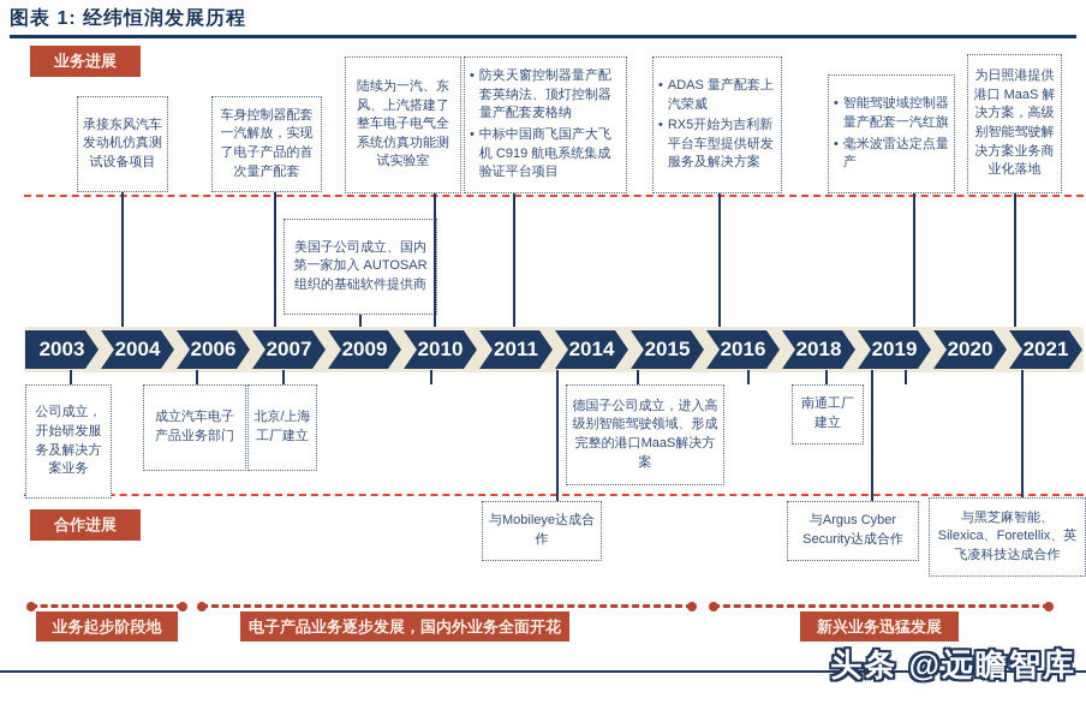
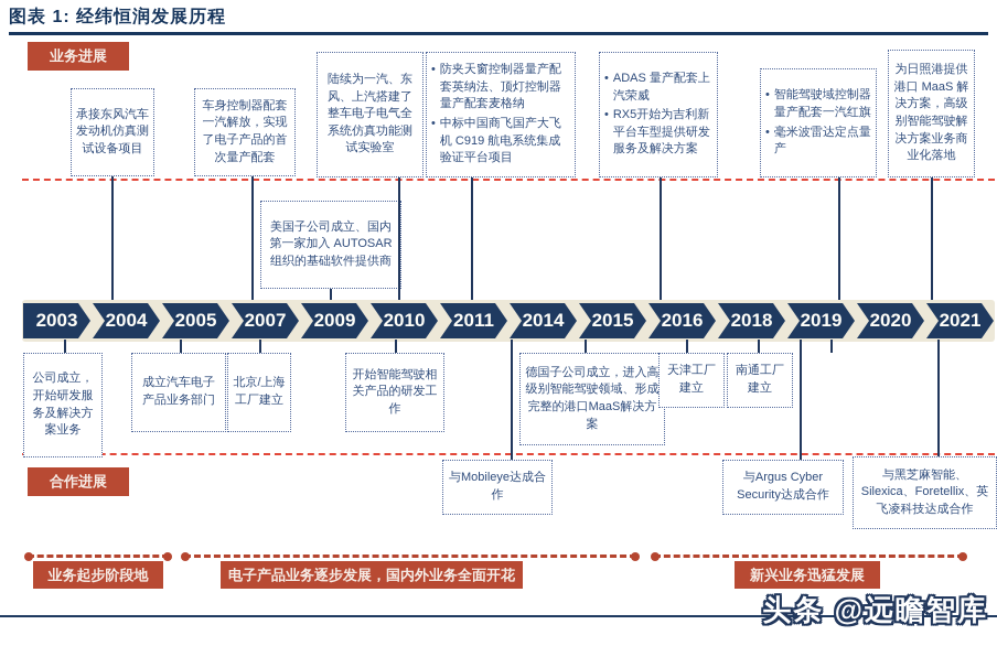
  图表 1: 经纬恒润发展历程
  业务进展
  合作进展
  承接东风汽车发动机仿真测试设备项目
  车身控制器配套一汽解放，实现了电子产品的首次量产配套
  陆续为一汽、东风、上汽搭建了整车电子电气全系统仿真功能测试实验室
  •
  防夹天窗控制器量产配套英纳法、顶灯控制器量产配套麦格纳
  •
  中标中国商飞国产大飞机 C919 航电系统集成验证平台项目
  •
  ADAS 量产配套上汽荣威
  •
  RX5开始为吉利新平台车型提供研发服务及解决方案
  •
  智能驾驶域控制器量产配套一汽红旗
  •
  毫米波雷达定点量产
  为日照港提供港口 MaaS 解决方案，高级别智能驾驶解决方案业务商业化落地
  美国子公司成立、国内第一家加入 AUTOSAR 组织的基础软件提供商
  2003
  2004
- 2006
+ 2005
  2007
  2009
  2010
  2011
  2014
  2015
  2016
  2018
  2019
  2020
  2021
  公司成立，开始研发服务及解决方案业务
  成立汽车电子产品业务部门
  北京/上海工厂建立
+ 开始智能驾驶相关产品的研发工作
  德国子公司成立，进入高级别智能驾驶领域、形成完整的港口MaaS解决方案
+ 天津工厂建立
  南通工厂建立
  与Mobileye达成合作
  与Argus Cyber Security达成合作
  与黑芝麻智能、Silexica、Foretellix、英飞凌科技达成合作
  业务起步阶段地
  电子产品业务逐步发展，国内外业务全面开花
  新兴业务迅猛发展
  头条 @远瞻智库
